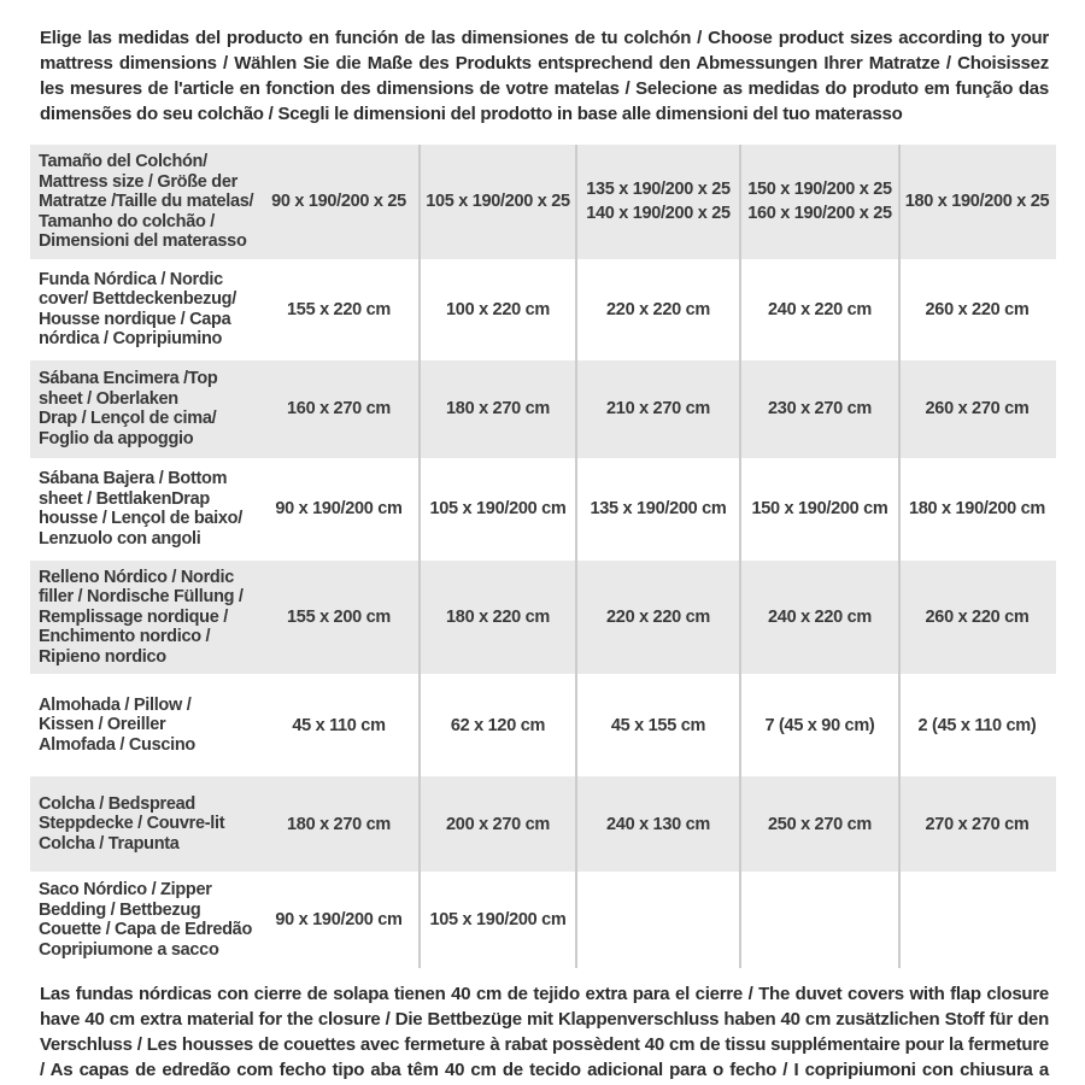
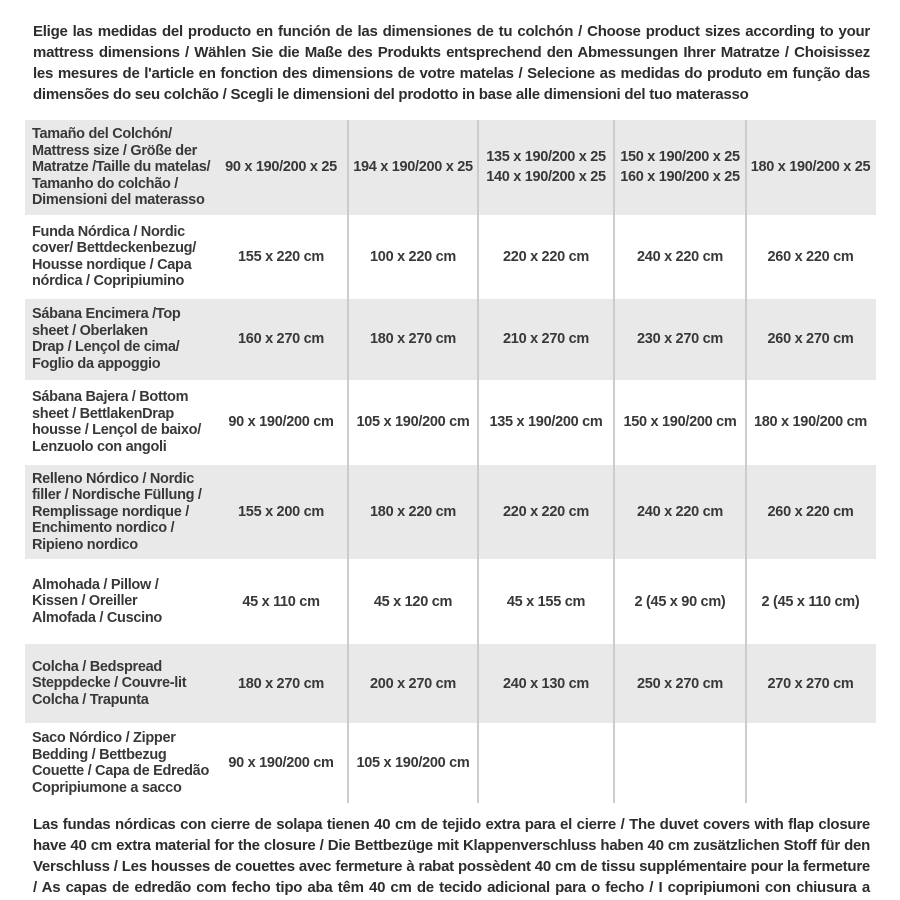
  Elige las medidas del producto en función de las dimensiones de tu colchón / Choose product sizes according to your mattress dimensions / Wählen Sie die Maße des Produkts entsprechend den Abmessungen Ihrer Matratze / Choisissez les mesures de l'article en fonction des dimensions de votre matelas / Selecione as medidas do produto em função das dimensões do seu colchão / Scegli le dimensioni del prodotto in base alle dimensioni del tuo materasso
  Tamaño del Colchón/
  Mattress size / Größe der
  Matratze /Taille du matelas/
  Tamanho do colchão /
  Dimensioni del materasso
  90 x 190/200 x 25
- 105 x 190/200 x 25
+ 194 x 190/200 x 25
  135 x 190/200 x 25
  140 x 190/200 x 25
  150 x 190/200 x 25
  160 x 190/200 x 25
  180 x 190/200 x 25
  Funda Nórdica / Nordic
  cover/ Bettdeckenbezug/
  Housse nordique / Capa
  nórdica / Copripiumino
  155 x 220 cm
  100 x 220 cm
  220 x 220 cm
  240 x 220 cm
  260 x 220 cm
  Sábana Encimera /Top
  sheet / Oberlaken
  Drap / Lençol de cima/
  Foglio da appoggio
  160 x 270 cm
  180 x 270 cm
  210 x 270 cm
  230 x 270 cm
  260 x 270 cm
  Sábana Bajera / Bottom
  sheet / BettlakenDrap
  housse / Lençol de baixo/
  Lenzuolo con angoli
  90 x 190/200 cm
  105 x 190/200 cm
  135 x 190/200 cm
  150 x 190/200 cm
  180 x 190/200 cm
  Relleno Nórdico / Nordic
  filler / Nordische Füllung /
  Remplissage nordique /
  Enchimento nordico /
  Ripieno nordico
  155 x 200 cm
  180 x 220 cm
  220 x 220 cm
  240 x 220 cm
  260 x 220 cm
  Almohada / Pillow /
  Kissen / Oreiller
  Almofada / Cuscino
  45 x 110 cm
- 62 x 120 cm
+ 45 x 120 cm
  45 x 155 cm
- 7 (45 x 90 cm)
+ 2 (45 x 90 cm)
  2 (45 x 110 cm)
  Colcha / Bedspread
  Steppdecke / Couvre-lit
  Colcha / Trapunta
  180 x 270 cm
  200 x 270 cm
  240 x 130 cm
  250 x 270 cm
  270 x 270 cm
  Saco Nórdico / Zipper
  Bedding / Bettbezug
  Couette / Capa de Edredão
  Copripiumone a sacco
  90 x 190/200 cm
  105 x 190/200 cm
  Las fundas nórdicas con cierre de solapa tienen 40 cm de tejido extra para el cierre / The duvet covers with flap closure have 40 cm extra material for the closure / Die Bettbezüge mit Klappenverschluss haben 40 cm zusätzlichen Stoff für den Verschluss / Les housses de couettes avec fermeture à rabat possèdent 40 cm de tissu supplémentaire pour la fermeture / As capas de edredão com fecho tipo aba têm 40 cm de tecido adicional para o fecho / I copripiumoni con chiusura a
